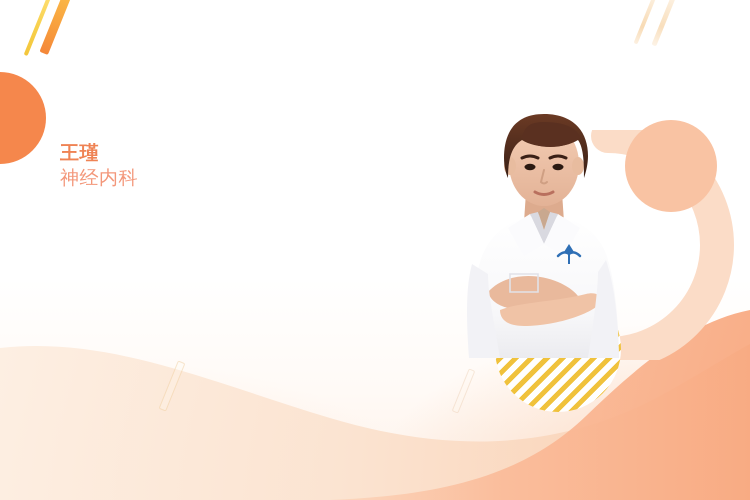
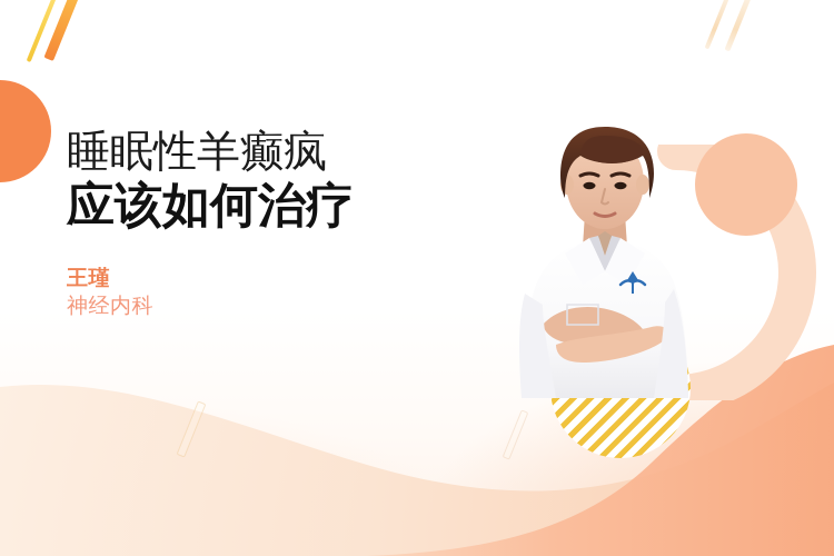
+ 睡眠性羊癫疯
+ 应该如何治疗
  王瑾
  神经内科
